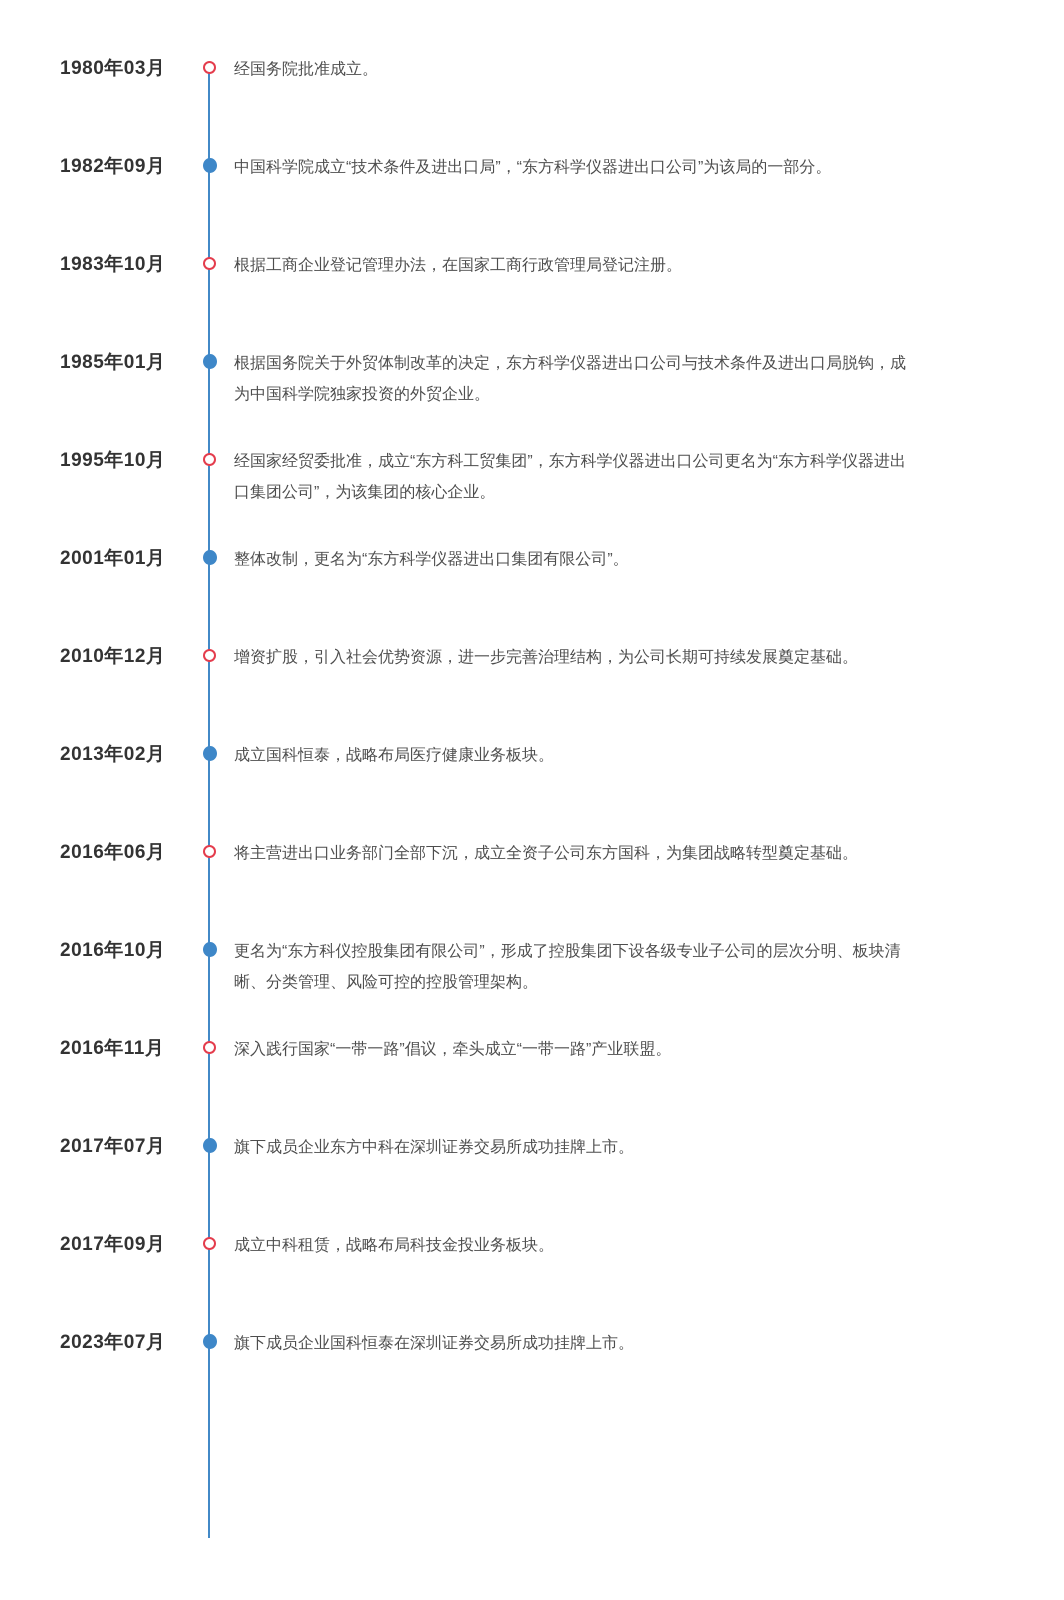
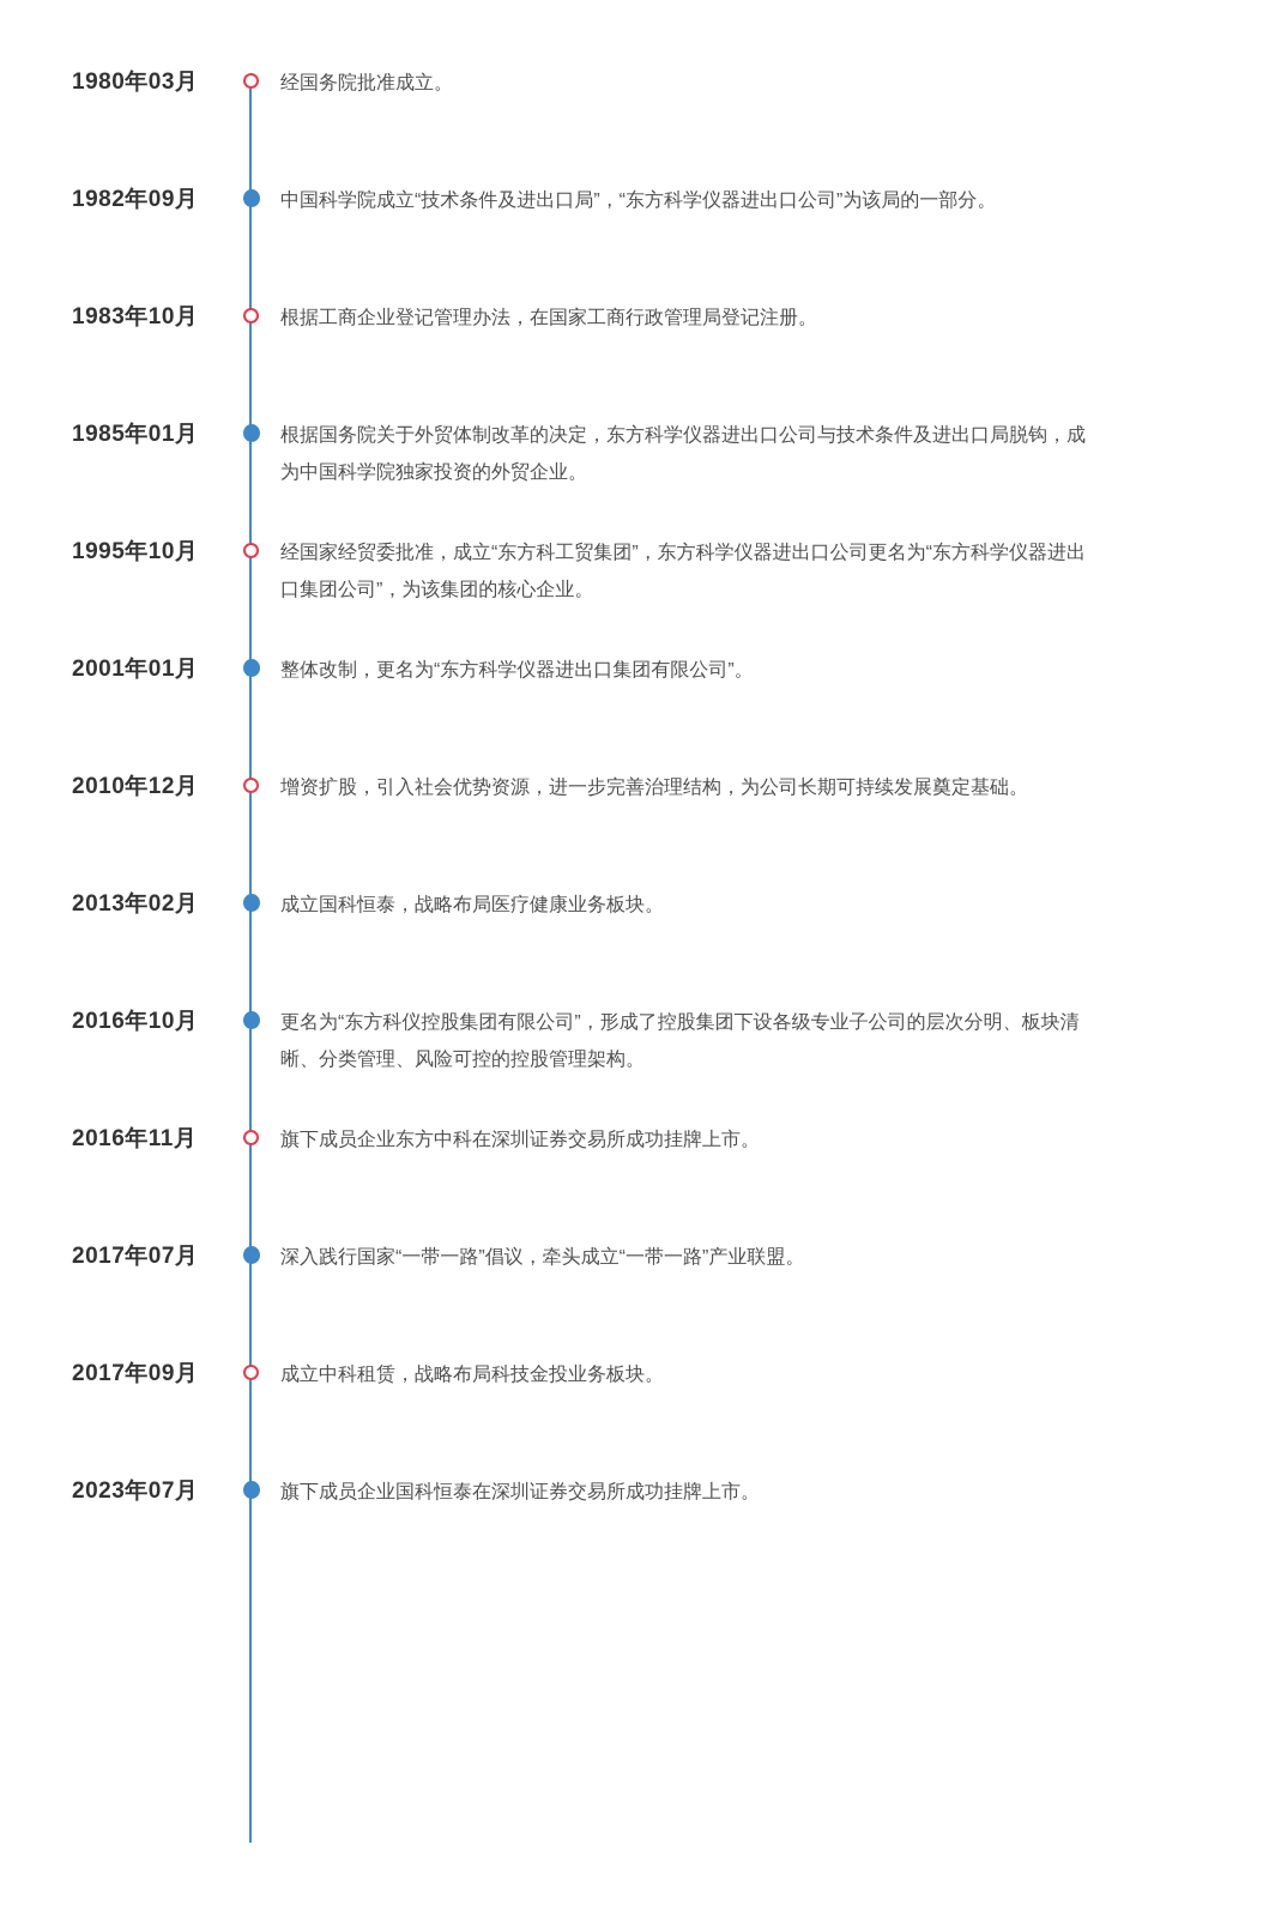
  1980年03月
  经国务院批准成立。
  1982年09月
  中国科学院成立“技术条件及进出口局”，“东方科学仪器进出口公司”为该局的一部分。
  1983年10月
  根据工商企业登记管理办法，在国家工商行政管理局登记注册。
  1985年01月
  根据国务院关于外贸体制改革的决定，东方科学仪器进出口公司与技术条件及进出口局脱钩，成为中国科学院独家投资的外贸企业。
  1995年10月
  经国家经贸委批准，成立“东方科工贸集团”，东方科学仪器进出口公司更名为“东方科学仪器进出口集团公司”，为该集团的核心企业。
  2001年01月
  整体改制，更名为“东方科学仪器进出口集团有限公司”。
  2010年12月
  增资扩股，引入社会优势资源，进一步完善治理结构，为公司长期可持续发展奠定基础。
  2013年02月
  成立国科恒泰，战略布局医疗健康业务板块。
- 2016年06月
- 将主营进出口业务部门全部下沉，成立全资子公司东方国科，为集团战略转型奠定基础。
  2016年10月
  更名为“东方科仪控股集团有限公司”，形成了控股集团下设各级专业子公司的层次分明、板块清晰、分类管理、风险可控的控股管理架构。
  2016年11月
- 深入践行国家“一带一路”倡议，牵头成立“一带一路”产业联盟。
+ 旗下成员企业东方中科在深圳证券交易所成功挂牌上市。
  2017年07月
- 旗下成员企业东方中科在深圳证券交易所成功挂牌上市。
+ 深入践行国家“一带一路”倡议，牵头成立“一带一路”产业联盟。
  2017年09月
  成立中科租赁，战略布局科技金投业务板块。
  2023年07月
  旗下成员企业国科恒泰在深圳证券交易所成功挂牌上市。
